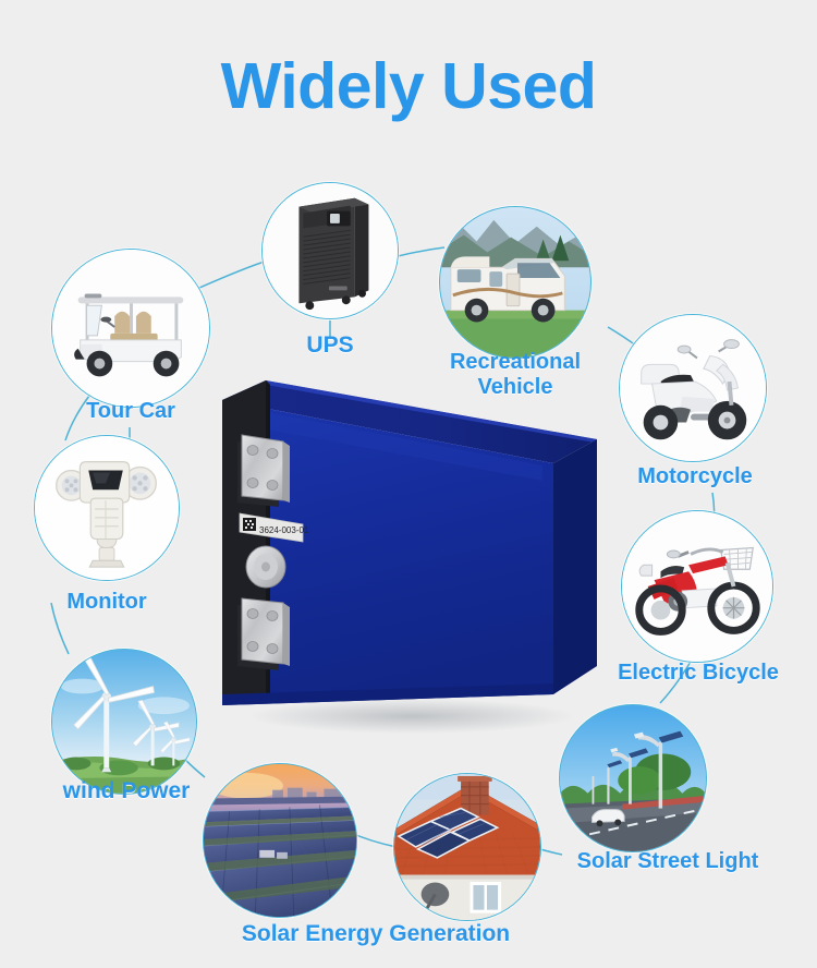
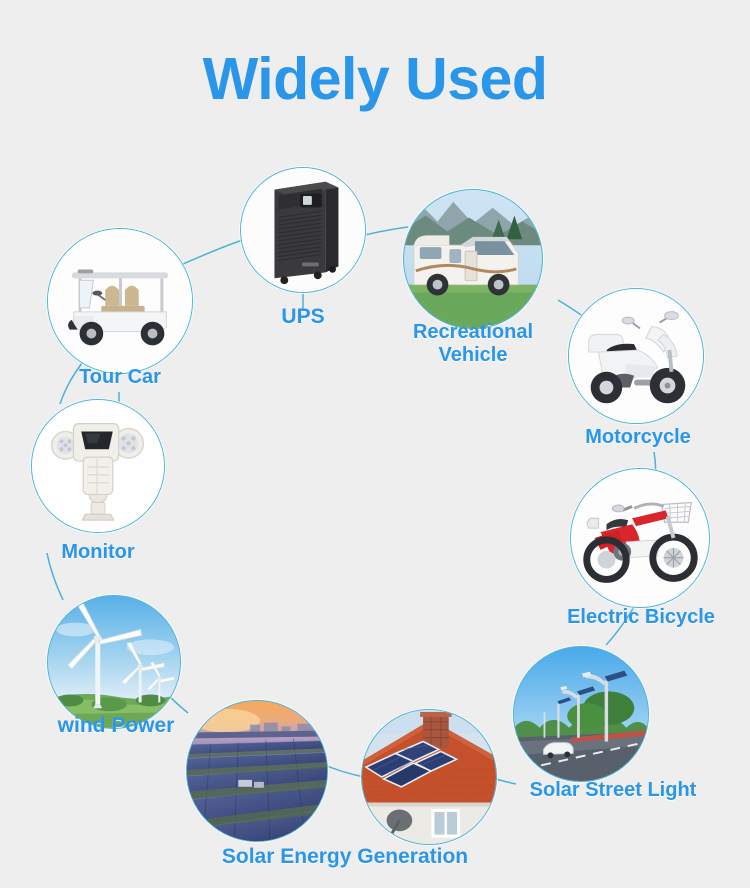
  Widely Used
  Tour Car
  UPS
  Recreational
  Vehicle
  Motorcycle
  Electric Bicycle
  Solar Street Light
  Solar Energy Generation
  wind Power
  Monitor
- 3624-003-01
